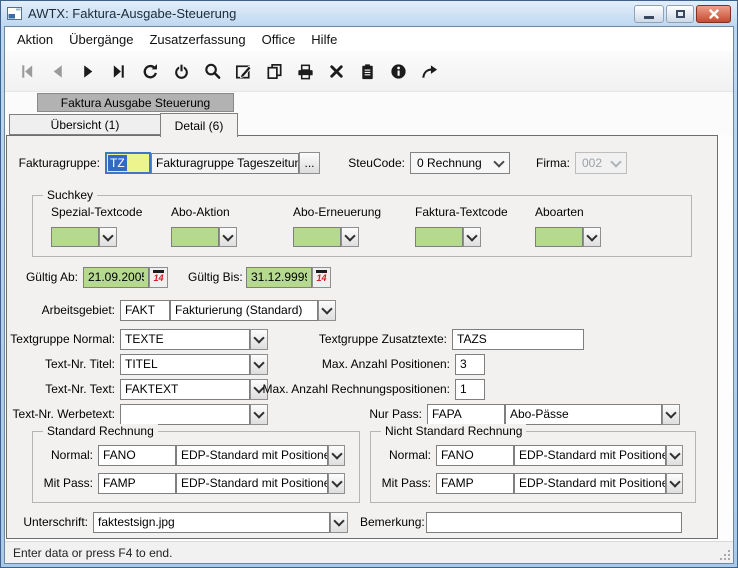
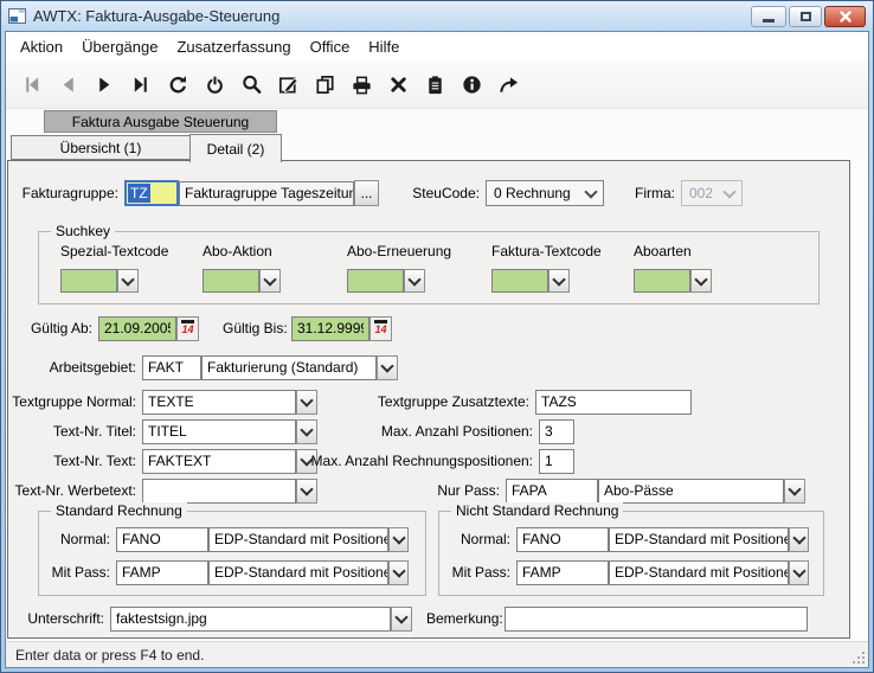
  AWTX: Faktura-Ausgabe-Steuerung
  Aktion
  Übergänge
  Zusatzerfassung
  Office
  Hilfe
  Faktura Ausgabe Steuerung
  Übersicht (1)
- Detail (6)
+ Detail (2)
  Fakturagruppe:
  TZ
  Fakturagruppe Tageszeitun
  ...
  SteuCode:
  0 Rechnung
  Firma:
  002
  Suchkey
  Spezial-Textcode
  Abo-Aktion
  Abo-Erneuerung
  Faktura-Textcode
  Aboarten
  Gültig Ab:
  21.09.200
  14
  Gültig Bis:
  31.12.999
  14
  Arbeitsgebiet:
  FAKT
  Fakturierung (Standard)
  Textgruppe Normal:
  TEXTE
  Text-Nr. Titel:
  TITEL
  Text-Nr. Text:
  FAKTEXT
  Text-Nr. Werbetext:
  Textgruppe Zusatztexte:
  TAZS
  Max. Anzahl Positionen:
  3
  Max. Anzahl Rechnungspositionen:
  1
  Nur Pass:
  FAPA
  Abo-Pässe
  Standard Rechnung
  Normal:
  FANO
  EDP-Standard mit Position
  Mit Pass:
  FAMP
  EDP-Standard mit Position
  Nicht Standard Rechnung
  Normal:
  FANO
  EDP-Standard mit Position
  Mit Pass:
  FAMP
  EDP-Standard mit Position
  Unterschrift:
  faktestsign.jpg
  Bemerkung:
  Enter data or press F4 to end.
